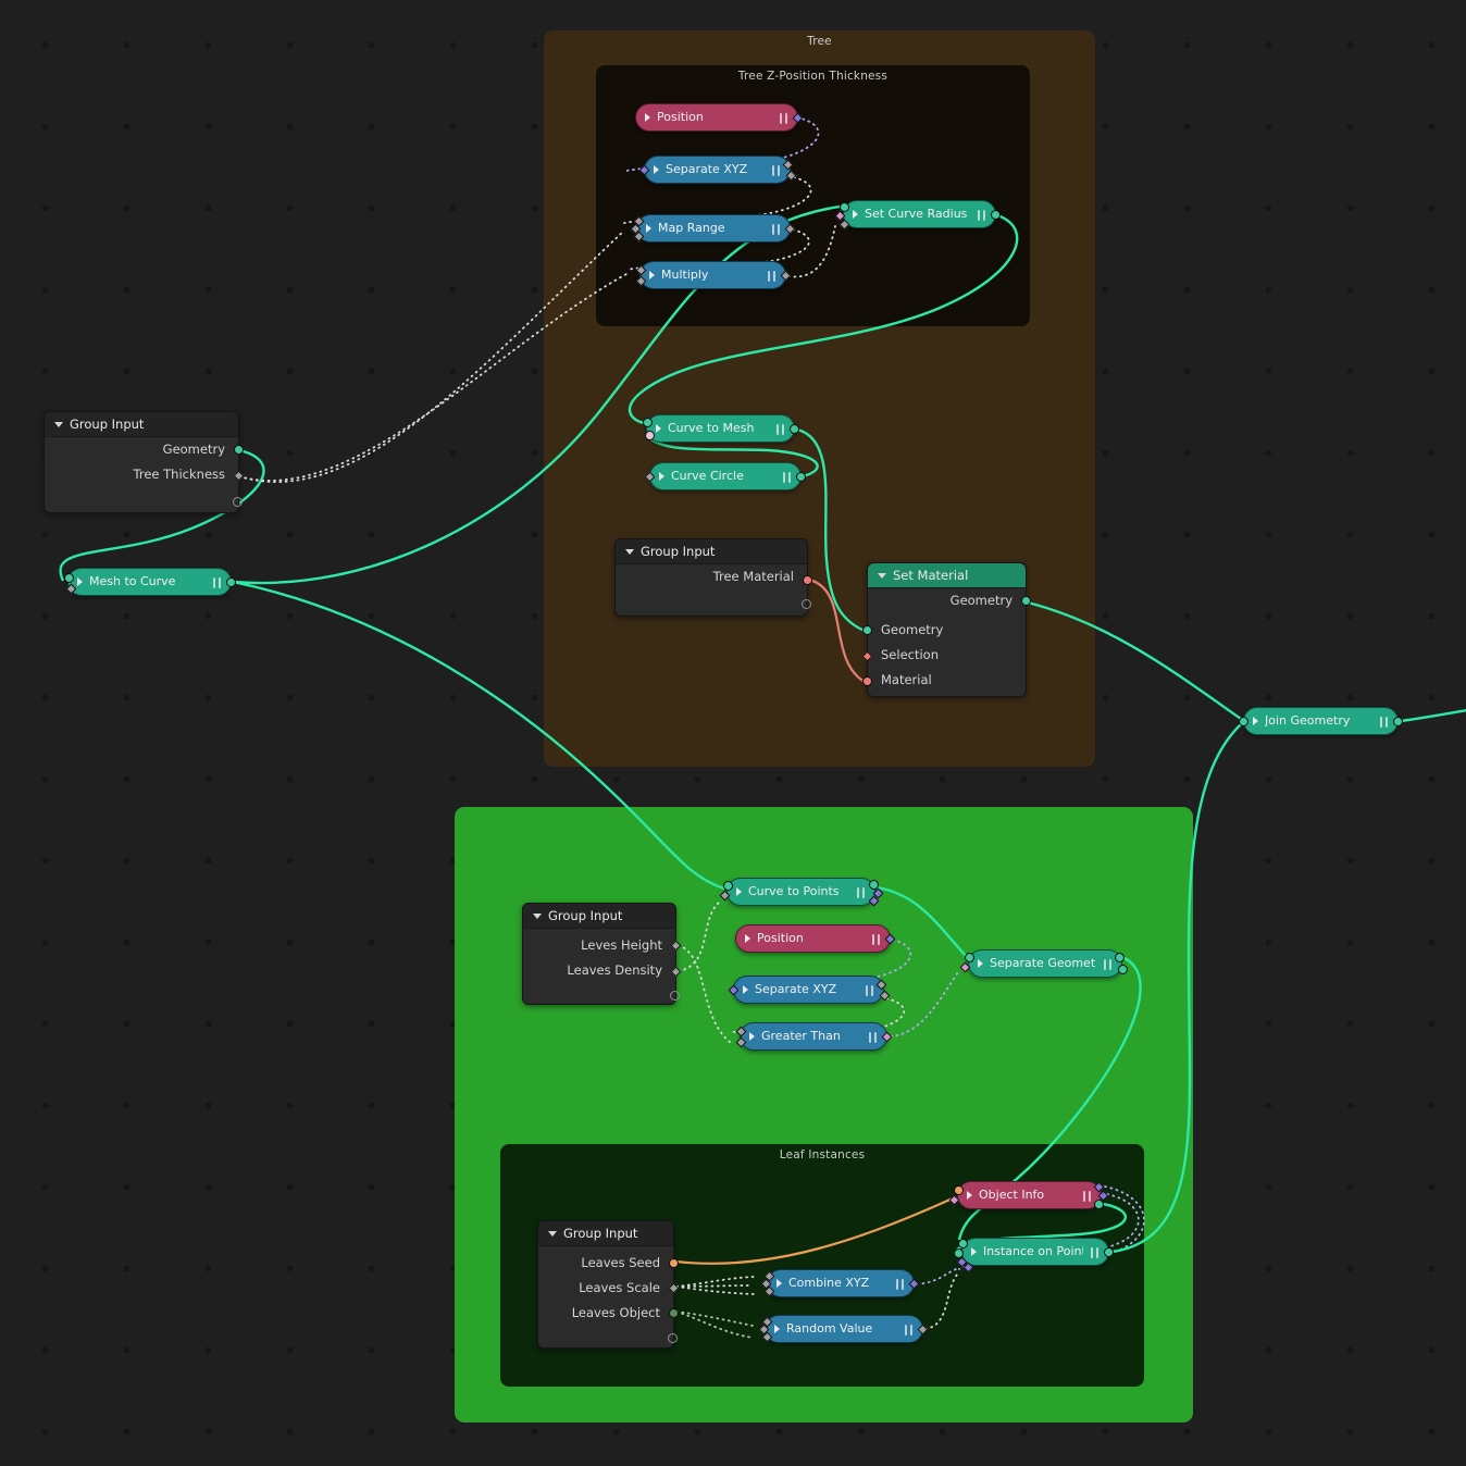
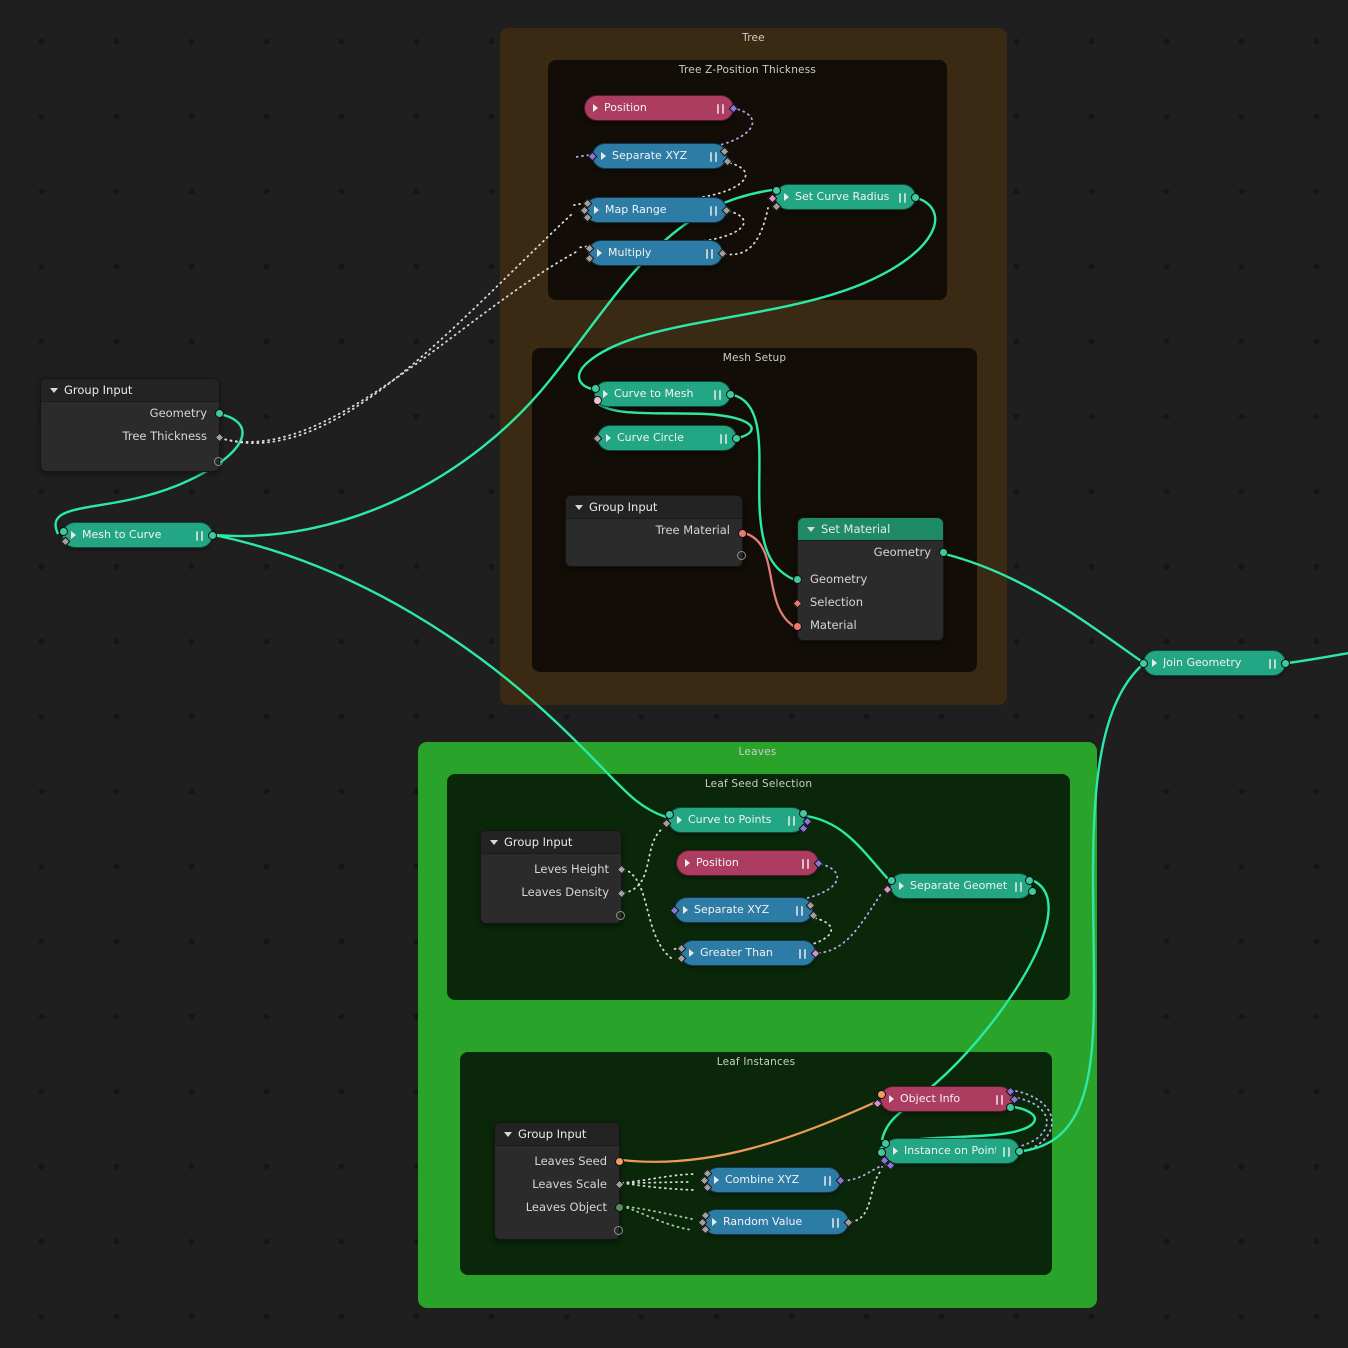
  Tree
  Tree Z-Position Thickness
+ Mesh Setup
+ Leaves
+ Leaf Seed Selection
  Leaf Instances
  Group Input
  Geometry
  Tree Thickness
  Position
  Separate XYZ
  Map Range
  Multiply
  Set Curve Radius
  Curve to Mesh
  Curve Circle
  Group Input
  Tree Material
  Set Material
  Geometry
  Geometry
  Selection
  Material
  Mesh to Curve
  Join Geometry
  Group Input
  Leves Height
  Leaves Density
  Curve to Points
  Position
  Separate XYZ
  Greater Than
  Separate Geomet
  Group Input
  Leaves Seed
  Leaves Scale
  Leaves Object
  Object Info
  Combine XYZ
  Random Value
  Instance on Poin
